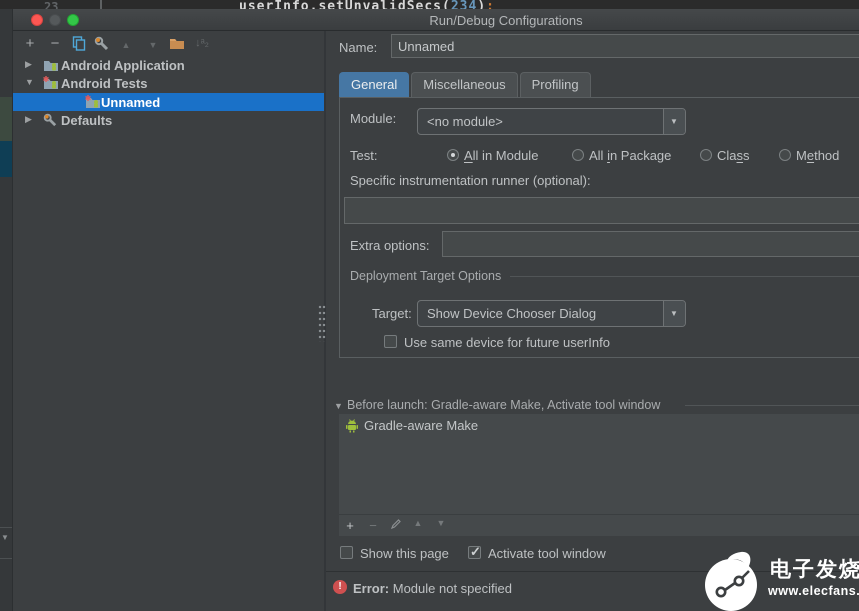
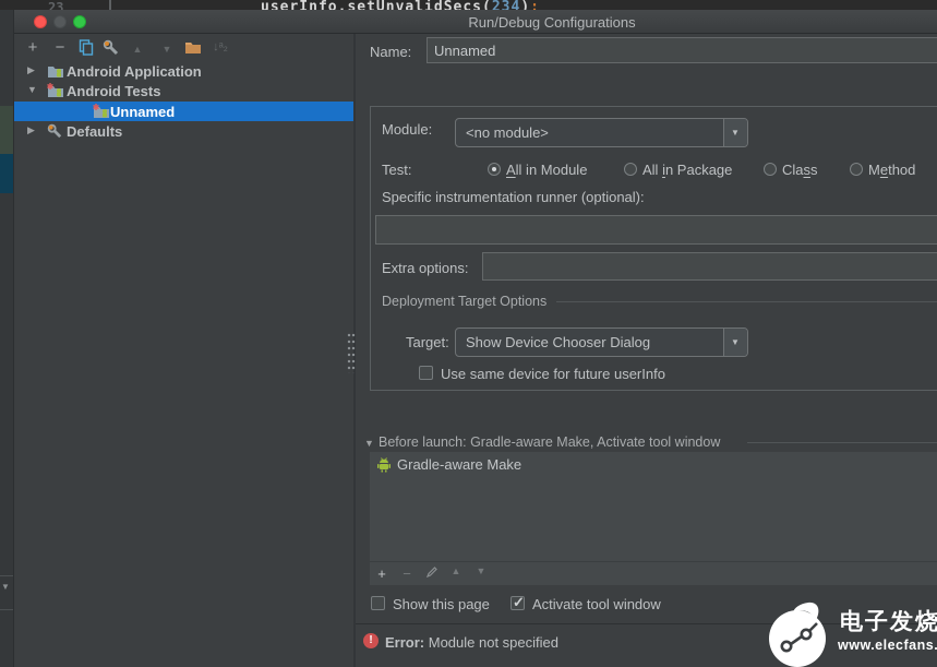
  23
  userInfo.setUnvalidSecs(234);
  ▼
  Run/Debug Configurations
  +
  −
  ▲
  ▼
  ↓ᵃ₂
  ▶
  Android Application
  ▼
  Android Tests
  Unnamed
  ▶
  Defaults
  Name:
  Unnamed
- General
- Miscellaneous
- Profiling
  Module:
  <no module>
  ▼
  Test:
  All in Module
  All in Package
  Class
  Method
  Specific instrumentation runner (optional):
  Extra options:
  Deployment Target Options
  Target:
  Show Device Chooser Dialog
  ▼
  Use same device for future userInfo
  ▼
  Before launch: Gradle-aware Make, Activate tool window
  Gradle-aware Make
  +
  −
  ▲
  ▼
  Show this page
  Activate tool window
  !
  Error: Module not specified
  电子发烧
  www.elecfans.
